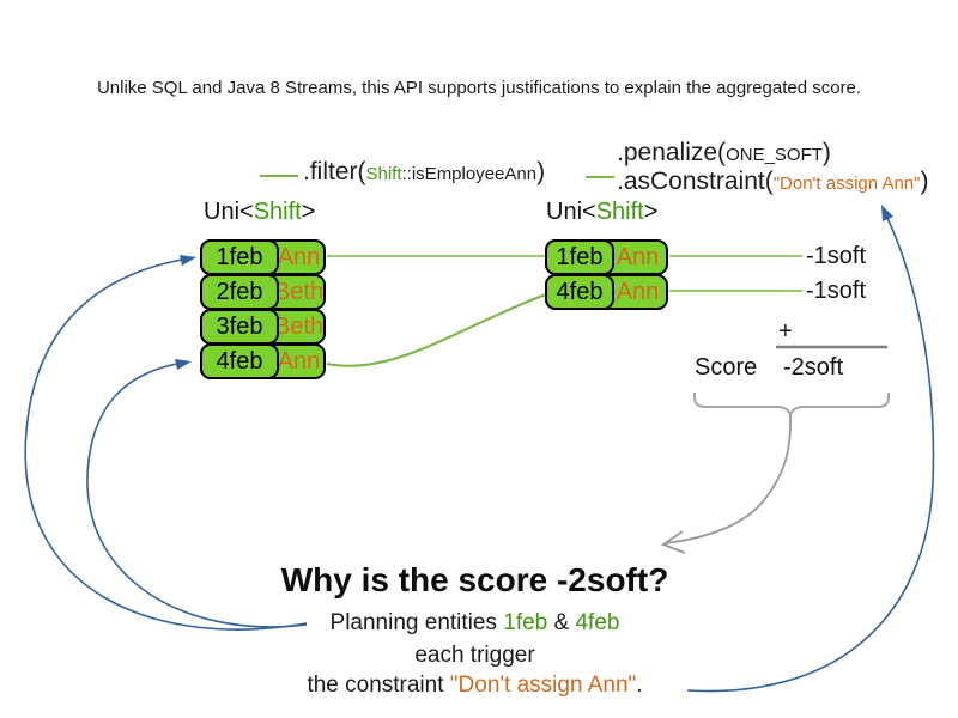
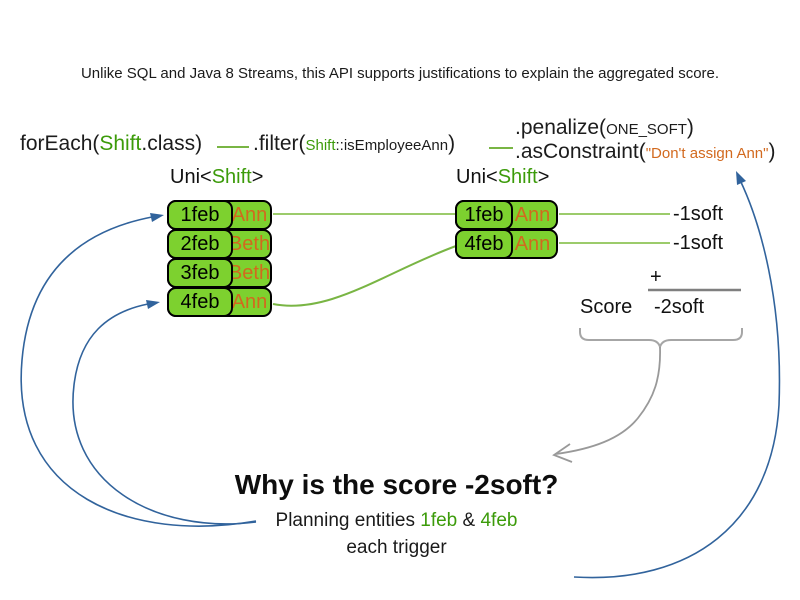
  Unlike SQL and Java 8 Streams, this API supports justifications to explain the aggregated score.
+ forEach(Shift.class)
  .filter(Shift::isEmployeeAnn)
  .penalize(ONE_SOFT)
  .asConstraint("Don't assign Ann")
  Uni<Shift>
  Uni<Shift>
  Ann
  1feb
  Beth
  2feb
  Beth
  3feb
  Ann
  4feb
  Ann
  1feb
  Ann
  4feb
  -1soft
  -1soft
  +
  Score
  -2soft
  Why is the score -2soft?
  Planning entities 1feb & 4feb
  each trigger
- the constraint "Don't assign Ann".
